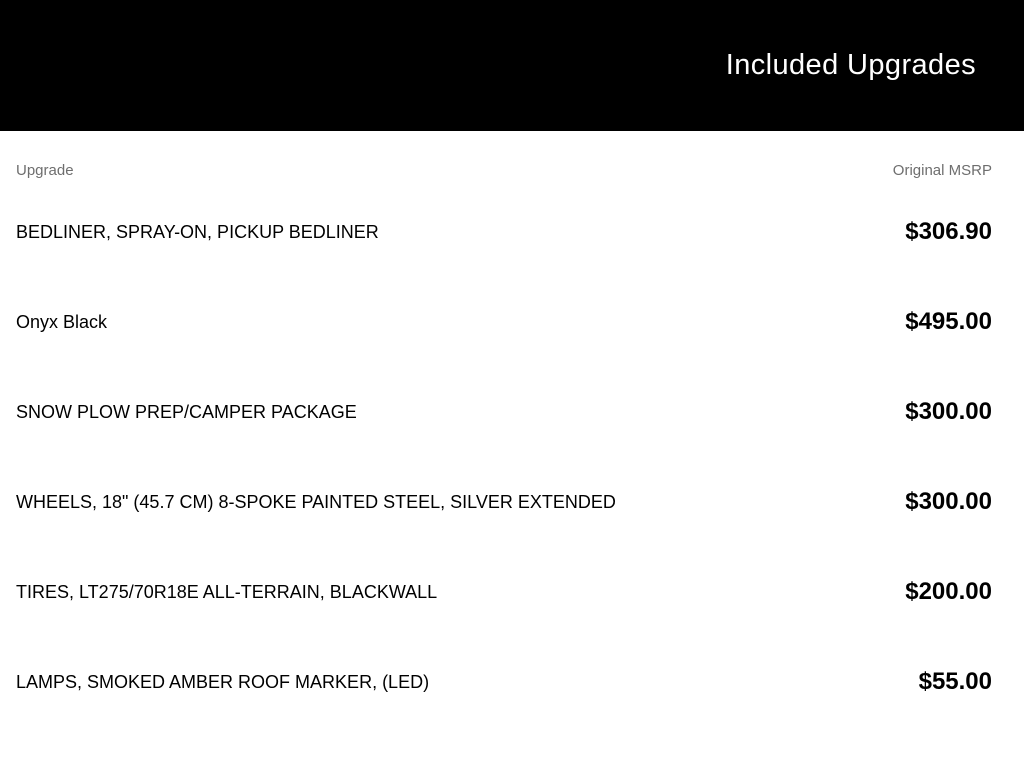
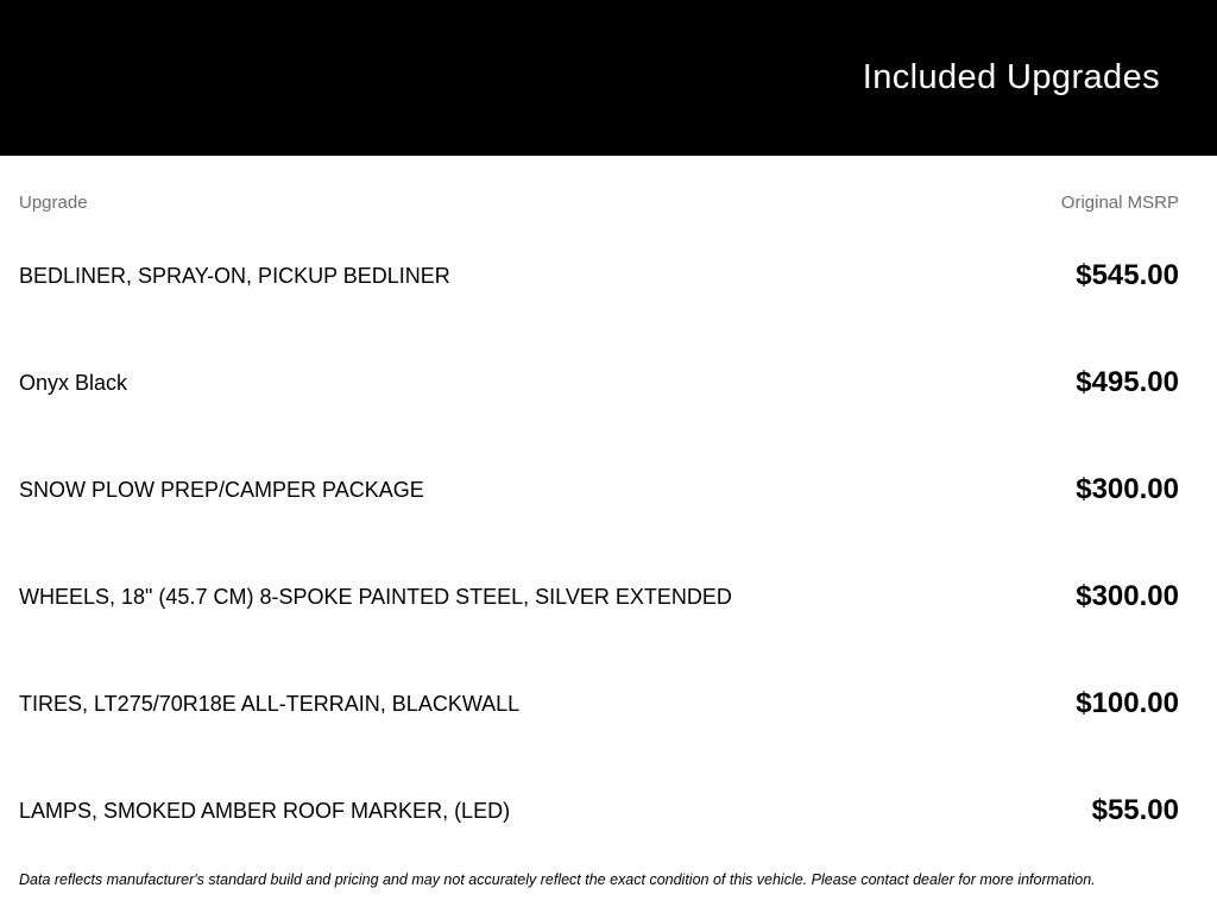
  Included Upgrades
  Upgrade
  Original MSRP
  BEDLINER, SPRAY-ON, PICKUP BEDLINER
- $306.90
+ $545.00
  Onyx Black
  $495.00
  SNOW PLOW PREP/CAMPER PACKAGE
  $300.00
  WHEELS, 18" (45.7 CM) 8-SPOKE PAINTED STEEL, SILVER EXTENDED
  $300.00
  TIRES, LT275/70R18E ALL-TERRAIN, BLACKWALL
- $200.00
+ $100.00
  LAMPS, SMOKED AMBER ROOF MARKER, (LED)
  $55.00
+ Data reflects manufacturer's standard build and pricing and may not accurately reflect the exact condition of this vehicle. Please contact dealer for more information.
